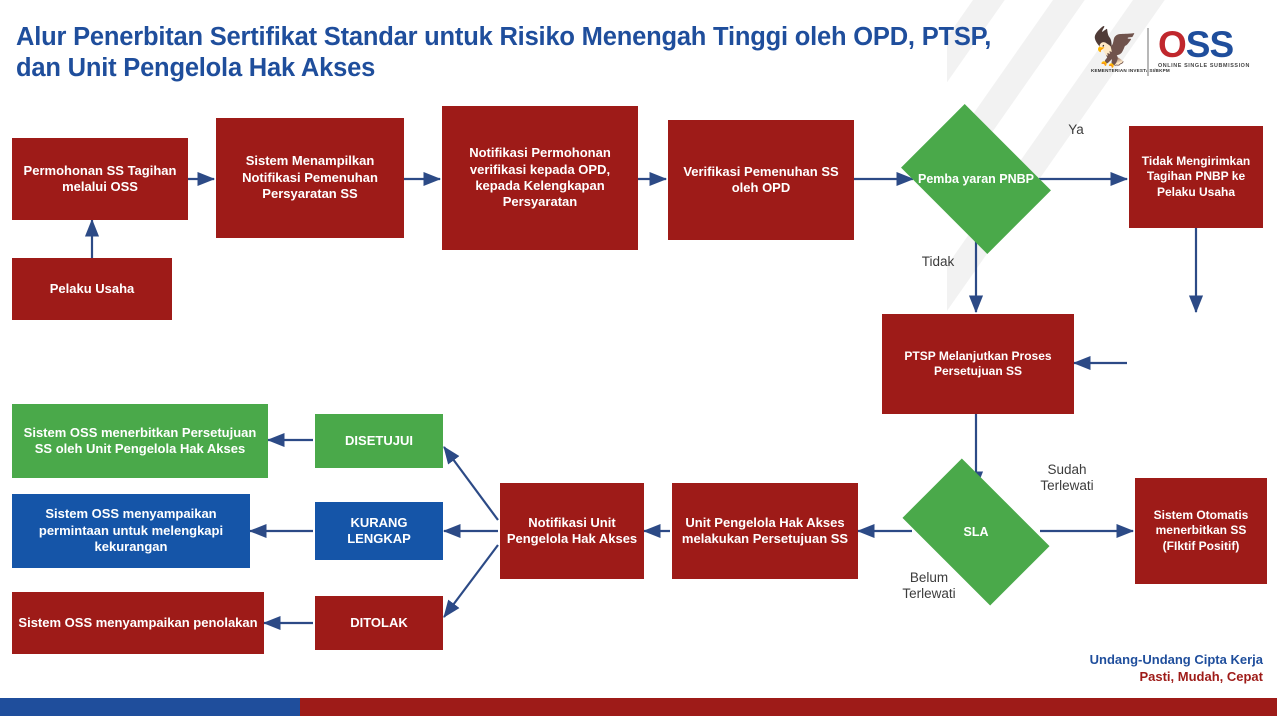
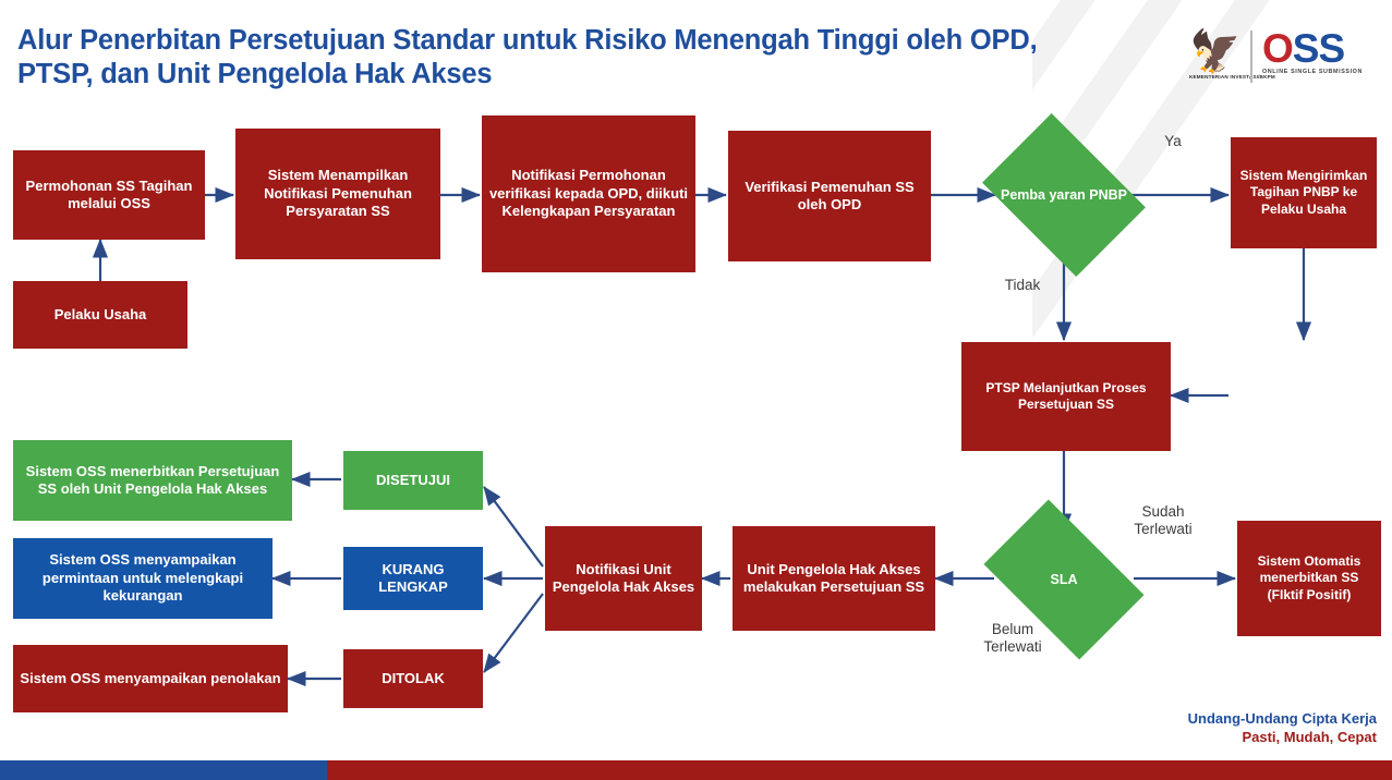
- Alur Penerbitan Sertifikat Standar untuk Risiko Menengah Tinggi oleh OPD, PTSP, dan Unit Pengelola Hak Akses
+ Alur Penerbitan Persetujuan Standar untuk Risiko Menengah Tinggi oleh OPD, PTSP, dan Unit Pengelola Hak Akses
  🦅
  OSS
  Permohonan SS Tagihan melalui OSS
  Pelaku Usaha
  Sistem Menampilkan Notifikasi Pemenuhan Persyaratan SS
- Notifikasi Permohonan verifikasi kepada OPD, kepada Kelengkapan Persyaratan
+ Notifikasi Permohonan verifikasi kepada OPD, diikuti Kelengkapan Persyaratan
  Verifikasi Pemenuhan SS oleh OPD
  Pemba yaran PNBP
- Tidak Mengirimkan Tagihan PNBP ke Pelaku Usaha
+ Sistem Mengirimkan Tagihan PNBP ke Pelaku Usaha
  PTSP Melanjutkan Proses Persetujuan SS
  SLA
  Sistem Otomatis menerbitkan SS (FIktif Positif)
  Unit Pengelola Hak Akses melakukan Persetujuan SS
  Notifikasi Unit Pengelola Hak Akses
  DISETUJUI
  KURANG LENGKAP
  DITOLAK
  Sistem OSS menerbitkan Persetujuan SS oleh Unit Pengelola Hak Akses
  Sistem OSS menyampaikan permintaan untuk melengkapi kekurangan
  Sistem OSS menyampaikan penolakan
  Ya
  Tidak
  Sudah
  Terlewati
  Belum
  Terlewati
  Undang-Undang Cipta Kerja
  Pasti, Mudah, Cepat
